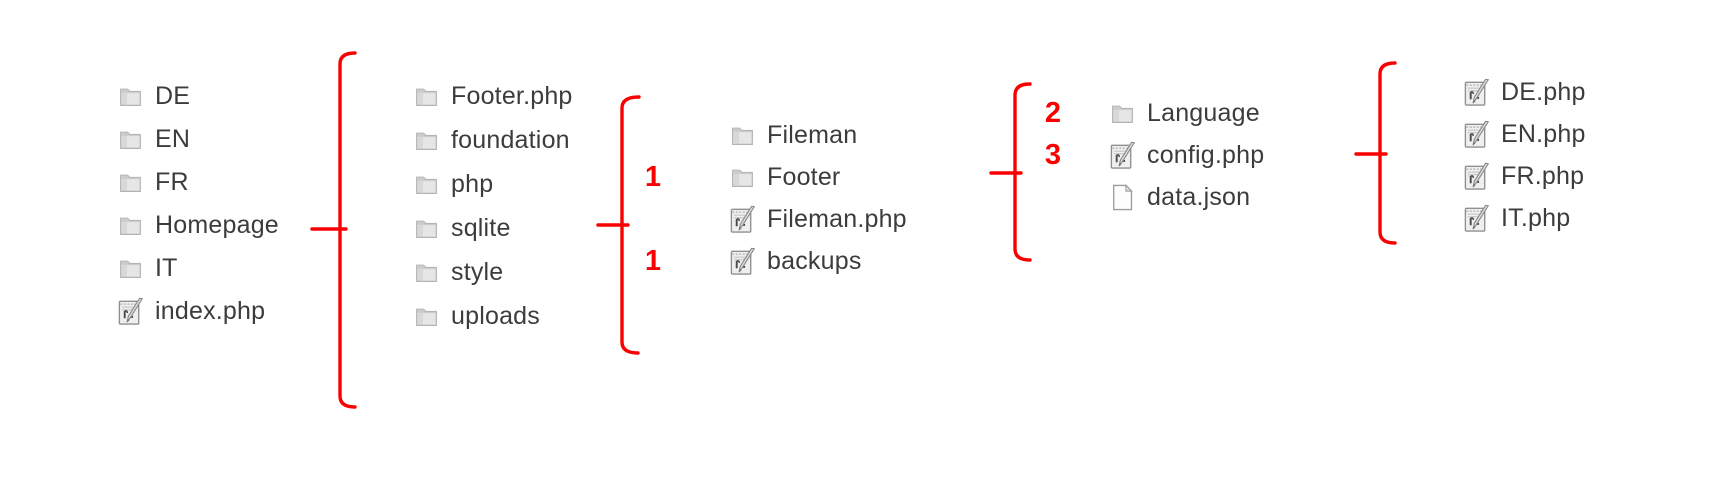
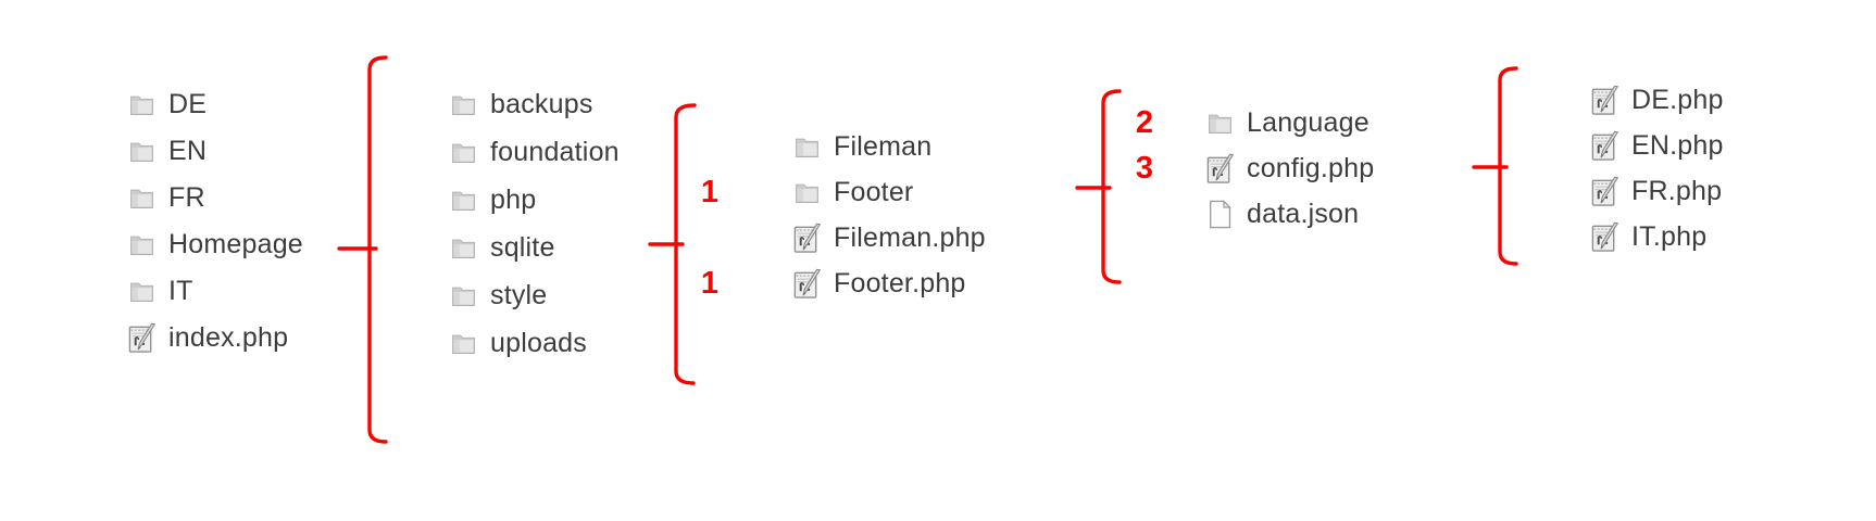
  DE
  EN
  FR
  Homepage
  IT
  index.php
- Footer.php
+ backups
  foundation
  php
  sqlite
  style
  uploads
  Fileman
  1
  Footer
  Fileman.php
  1
- backups
+ Footer.php
  2
  Language
  3
  config.php
  data.json
  DE.php
  EN.php
  FR.php
  IT.php
